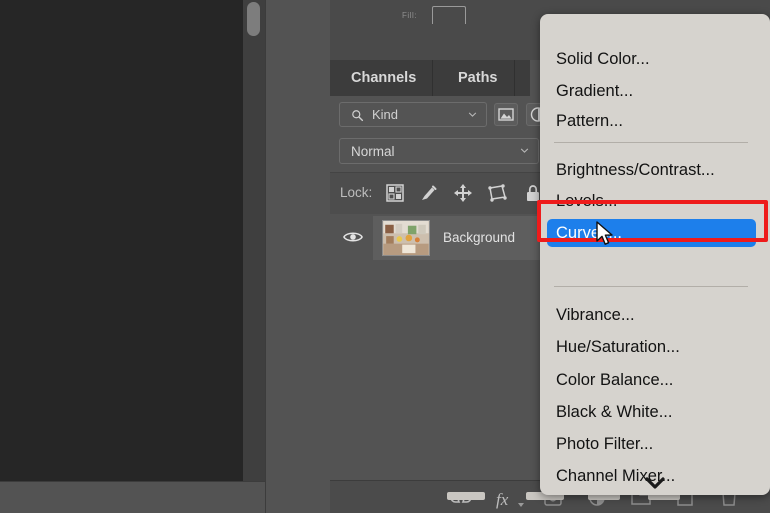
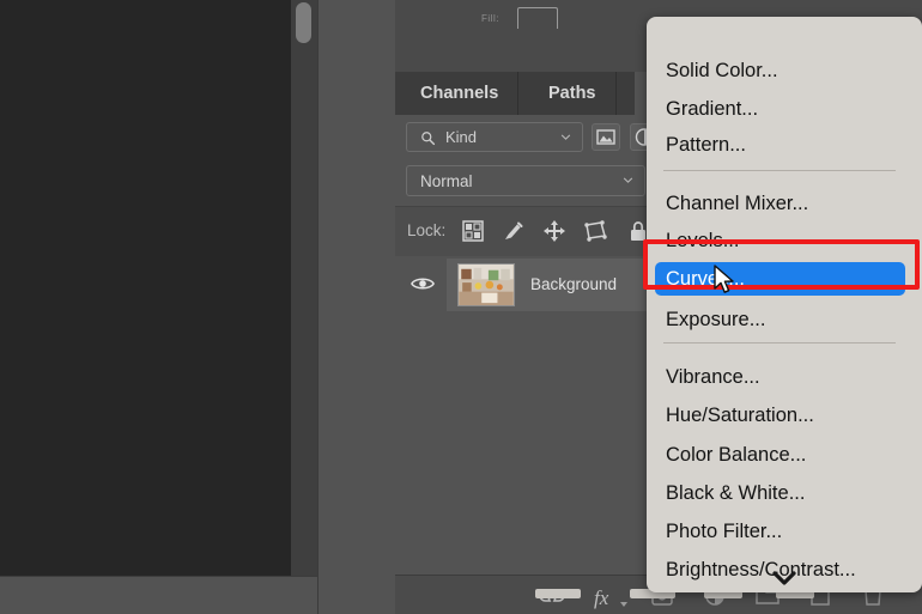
  Fill:
  Channels
  Paths
  Kind
  Normal
  Lock:
  Background
  fx
  Solid Color...
  Gradient...
  Pattern...
- Brightness/Contrast...
+ Channel Mixer...
  Levels...
  Curve..
+ Exposure...
  Vibrance...
  Hue/Saturation...
  Color Balance...
  Black & White...
  Photo Filter...
- Channel Mixer...
+ Brightness/Contrast...
